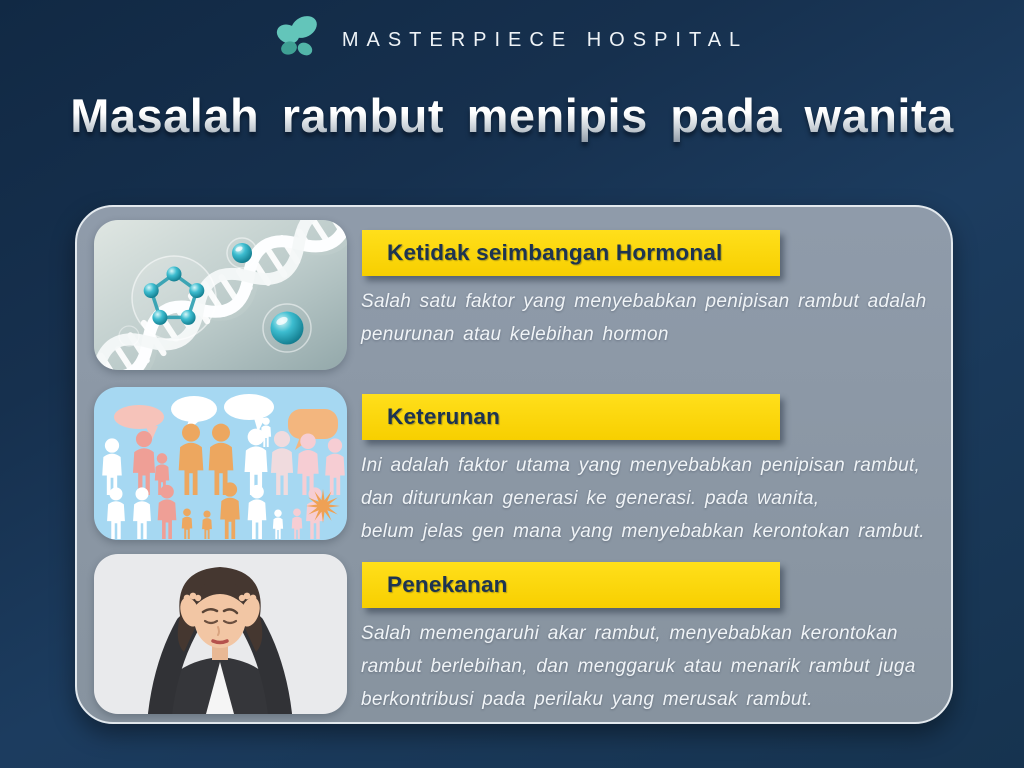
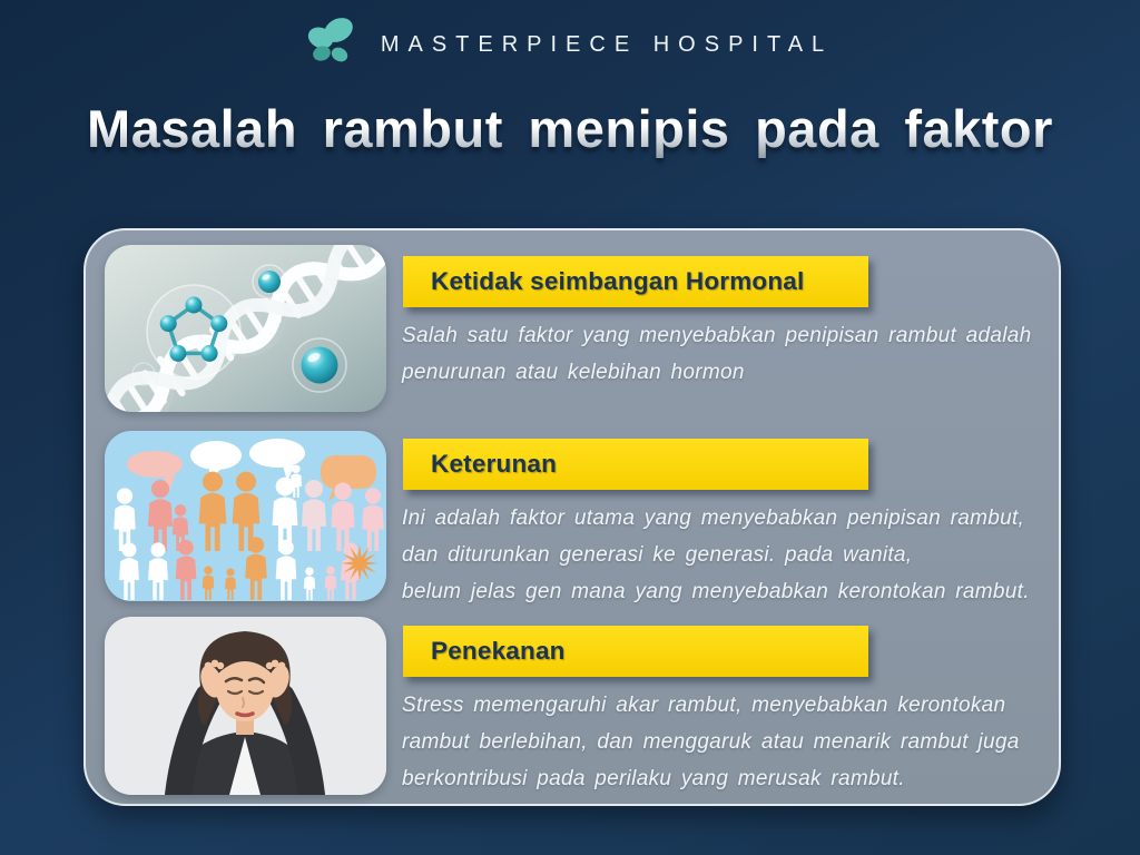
  MASTERPIECE HOSPITAL
- Masalah rambut menipis pada wanita
+ Masalah rambut menipis pada faktor
  Ketidak seimbangan Hormonal
  Keterunan
  Penekanan
  Salah satu faktor yang menyebabkan penipisan rambut adalah
  penurunan atau kelebihan hormon
  Ini adalah faktor utama yang menyebabkan penipisan rambut,
  dan diturunkan generasi ke generasi. pada wanita,
  belum jelas gen mana yang menyebabkan kerontokan rambut.
- Salah memengaruhi akar rambut, menyebabkan kerontokan
+ Stress memengaruhi akar rambut, menyebabkan kerontokan
  rambut berlebihan, dan menggaruk atau menarik rambut juga
  berkontribusi pada perilaku yang merusak rambut.
